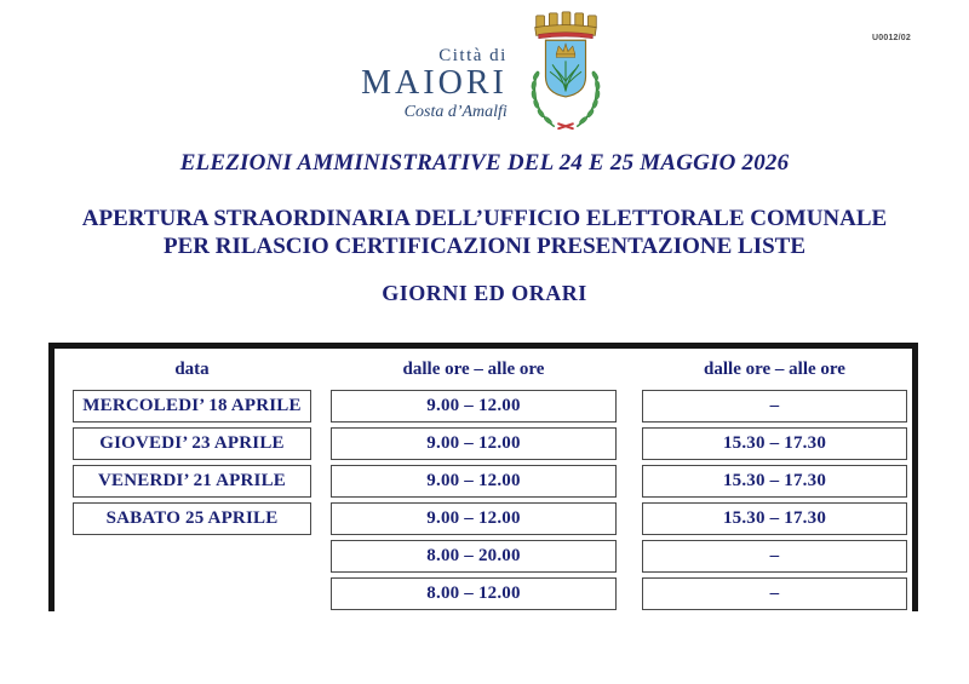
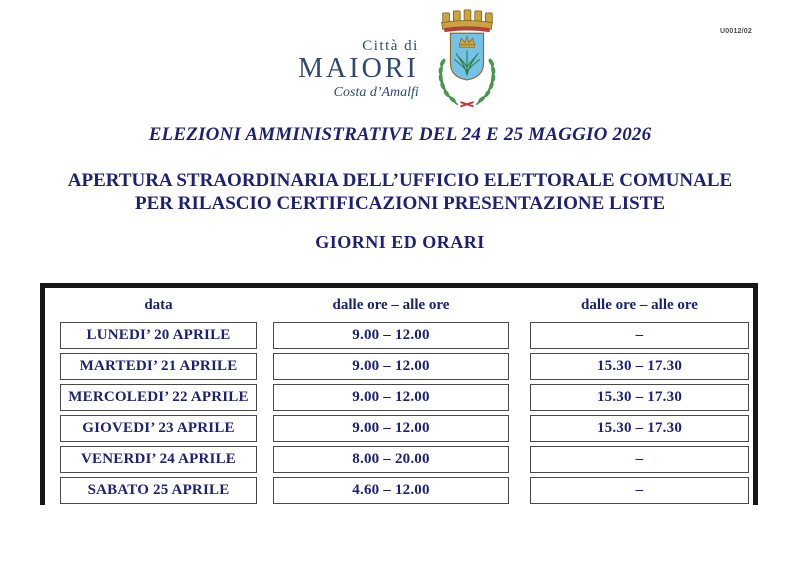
  Città di
  MAIORI
  Costa d’Amalfi
  ELEZIONI AMMINISTRATIVE DEL 24 E 25 MAGGIO 2026
  APERTURA STRAORDINARIA DELL’UFFICIO ELETTORALE COMUNALE
  PER RILASCIO CERTIFICAZIONI PRESENTAZIONE LISTE
  GIORNI ED ORARI
  data
  dalle ore – alle ore
  dalle ore – alle ore
+ LUNEDI’ 20 APRILE
+ MARTEDI’ 21 APRILE
- MERCOLEDI’ 18 APRILE
+ MERCOLEDI’ 22 APRILE
  GIOVEDI’ 23 APRILE
- VENERDI’ 21 APRILE
+ VENERDI’ 24 APRILE
  SABATO 25 APRILE
  9.00 – 12.00
  9.00 – 12.00
  9.00 – 12.00
  9.00 – 12.00
  8.00 – 20.00
- 8.00 – 12.00
+ 4.60 – 12.00
  –
  15.30 – 17.30
  15.30 – 17.30
  15.30 – 17.30
  –
  –
